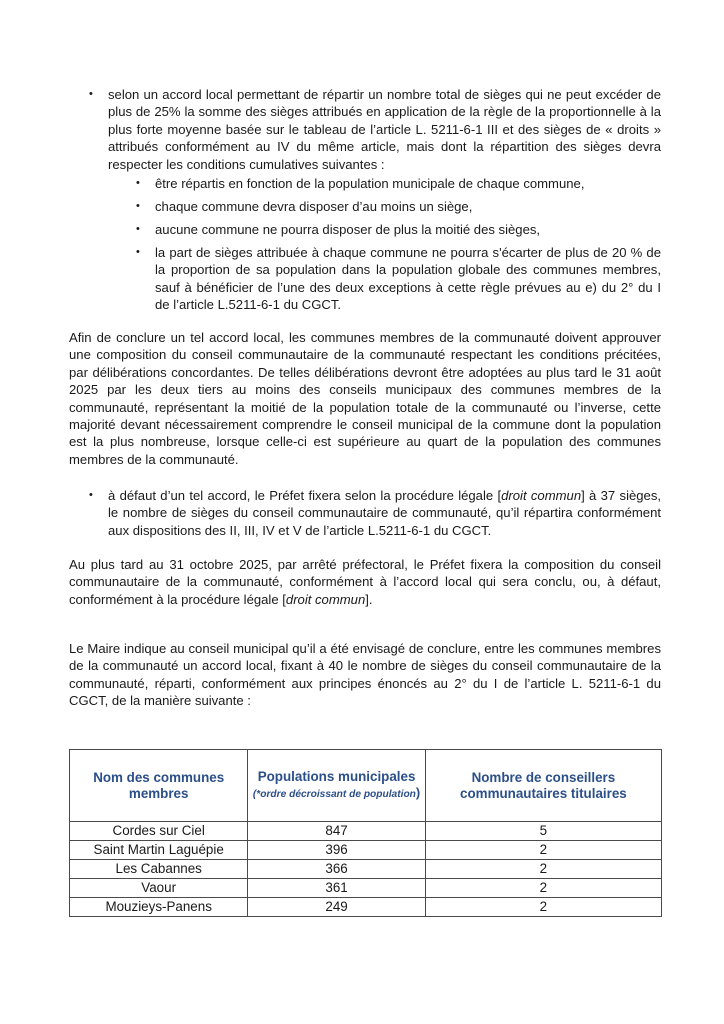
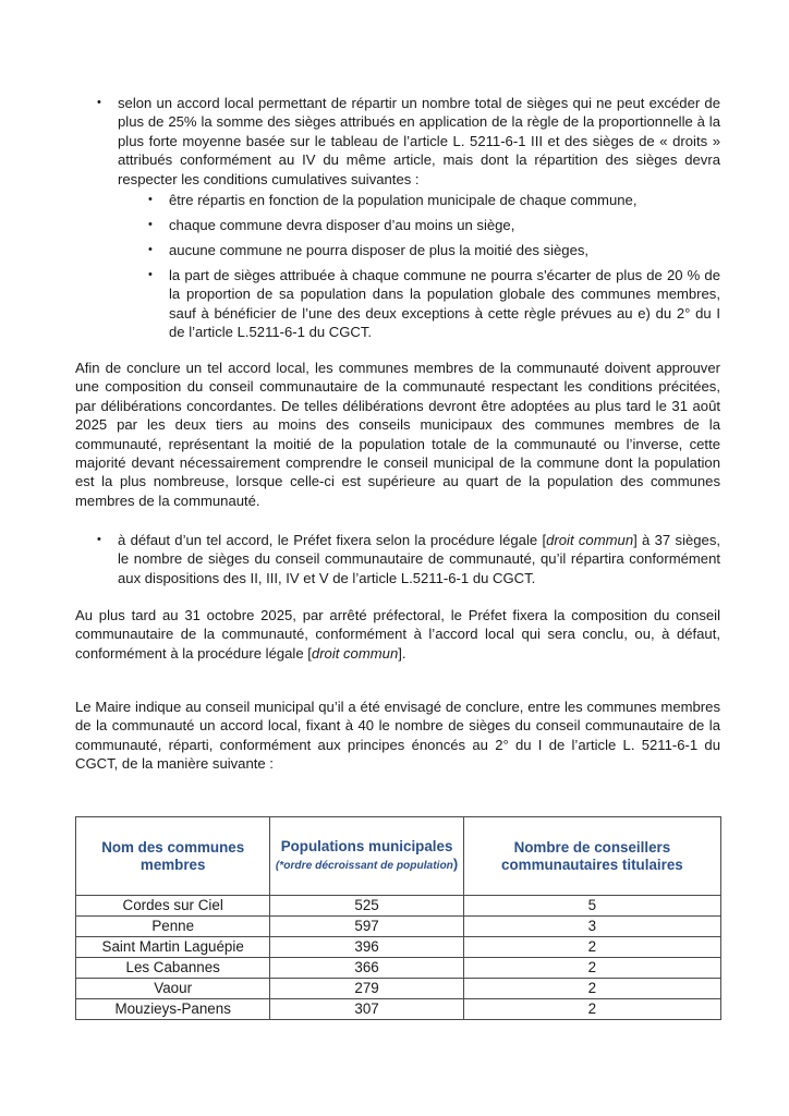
  •
  selon un accord local permettant de répartir un nombre total de sièges qui ne peut excéder de plus de 25% la somme des sièges attribués en application de la règle de la proportionnelle à la plus forte moyenne basée sur le tableau de l’article L. 5211-6-1 III et des sièges de « droits » attribués conformément au IV du même article, mais dont la répartition des sièges devra respecter les conditions cumulatives suivantes :
  •
  être répartis en fonction de la population municipale de chaque commune,
  •
  chaque commune devra disposer d’au moins un siège,
  •
  aucune commune ne pourra disposer de plus la moitié des sièges,
  •
  la part de sièges attribuée à chaque commune ne pourra s'écarter de plus de 20 % de la proportion de sa population dans la population globale des communes membres, sauf à bénéficier de l’une des deux exceptions à cette règle prévues au e) du 2° du I de l’article L.5211-6-1 du CGCT.
  Afin de conclure un tel accord local, les communes membres de la communauté doivent approuver une composition du conseil communautaire de la communauté respectant les conditions précitées, par délibérations concordantes. De telles délibérations devront être adoptées au plus tard le 31 août 2025 par les deux tiers au moins des conseils municipaux des communes membres de la communauté, représentant la moitié de la population totale de la communauté ou l’inverse, cette majorité devant nécessairement comprendre le conseil municipal de la commune dont la population est la plus nombreuse, lorsque celle-ci est supérieure au quart de la population des communes membres de la communauté.
  •
  à défaut d’un tel accord, le Préfet fixera selon la procédure légale [droit commun] à 37 sièges, le nombre de sièges du conseil communautaire de communauté, qu’il répartira conformément aux dispositions des II, III, IV et V de l’article L.5211-6-1 du CGCT.
  Au plus tard au 31 octobre 2025, par arrêté préfectoral, le Préfet fixera la composition du conseil communautaire de la communauté, conformément à l’accord local qui sera conclu, ou, à défaut, conformément à la procédure légale [droit commun].
  Le Maire indique au conseil municipal qu’il a été envisagé de conclure, entre les communes membres de la communauté un accord local, fixant à 40 le nombre de sièges du conseil communautaire de la communauté, réparti, conformément aux principes énoncés au 2° du I de l’article L. 5211-6-1 du CGCT, de la manière suivante :
  Nom des communes membres	Populations municipales (*ordre décroissant de population)	Nombre de conseillers communautaires titulaires
- Cordes sur Ciel	847	5
+ Cordes sur Ciel	525	5
+ Penne	597	3
  Saint Martin Laguépie	396	2
  Les Cabannes	366	2
- Vaour	361	2
+ Vaour	279	2
- Mouzieys-Panens	249	2
+ Mouzieys-Panens	307	2
